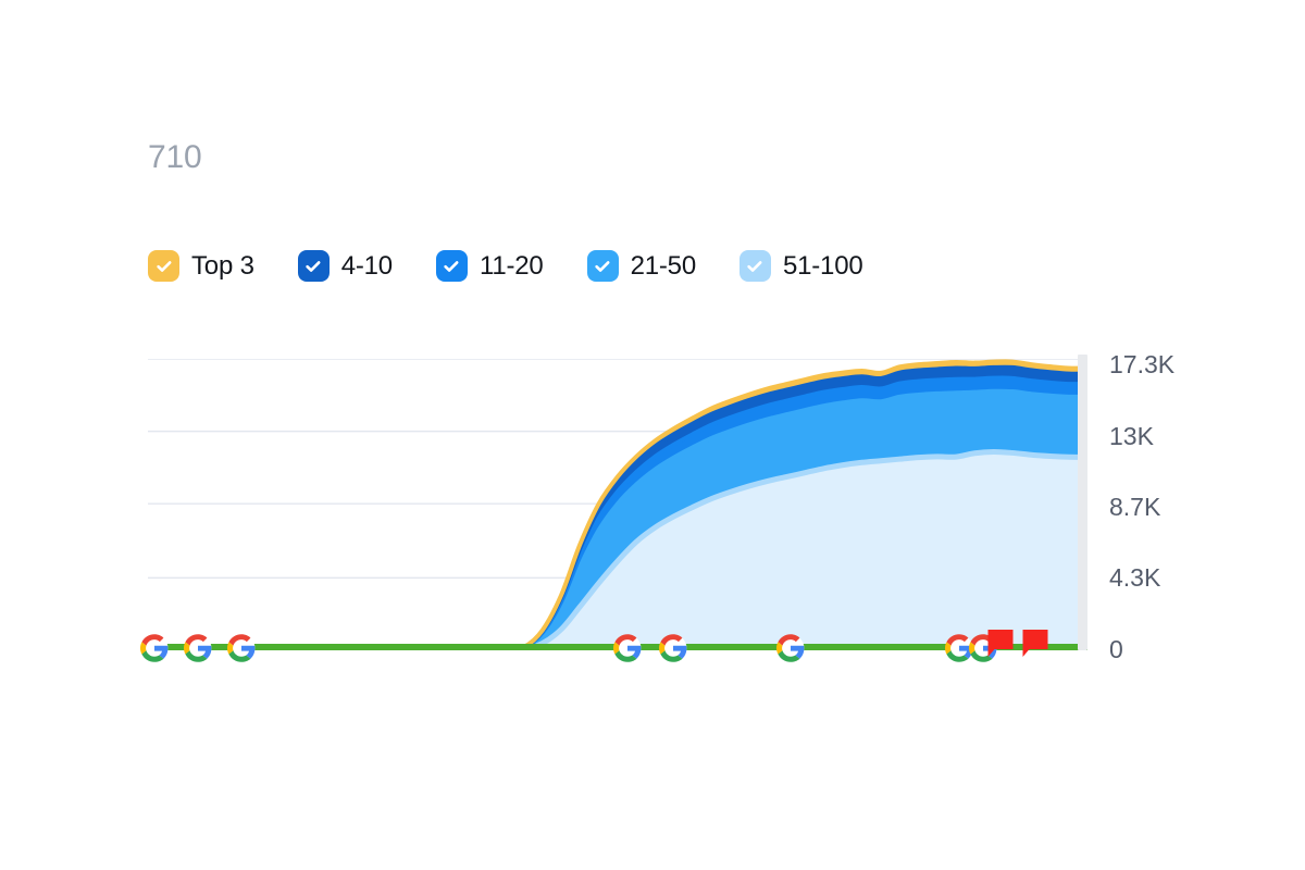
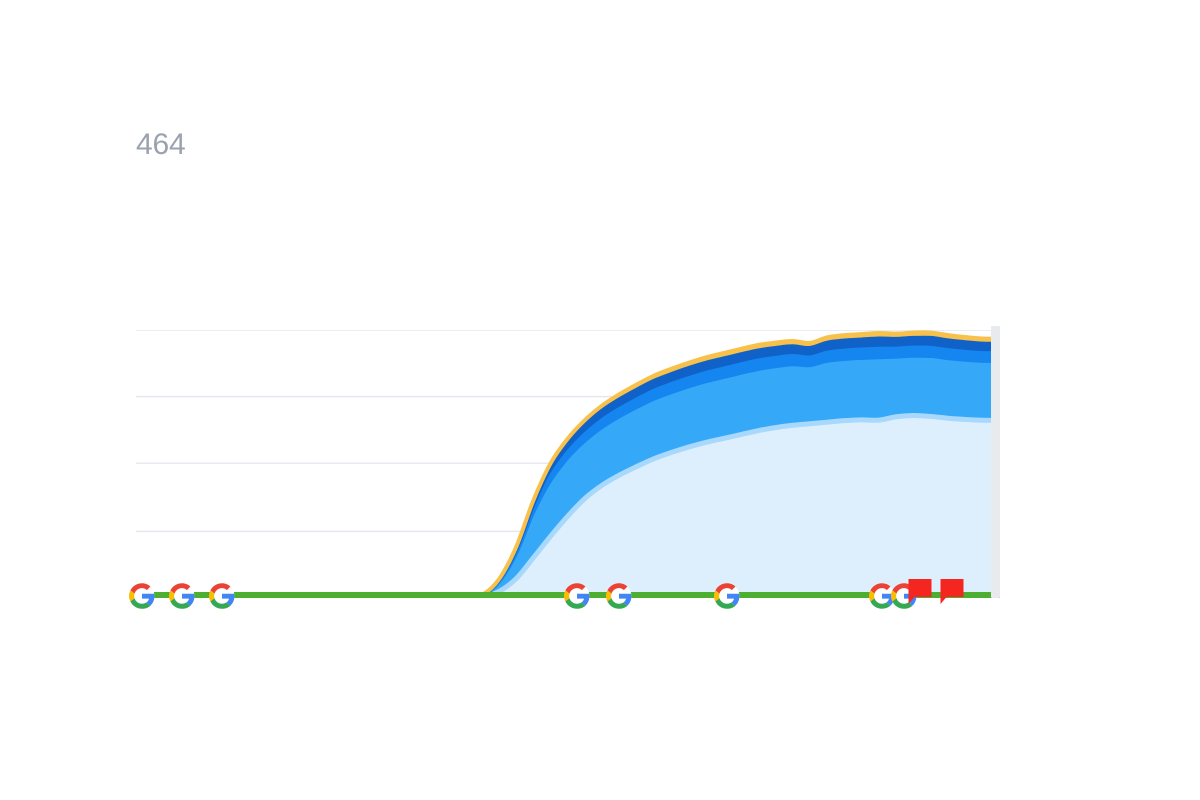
- 710
+ 464
- Top 3
- 4-10
- 11-20
- 21-50
- 51-100
- 17.3K
- 13K
- 8.7K
- 4.3K
- 0
